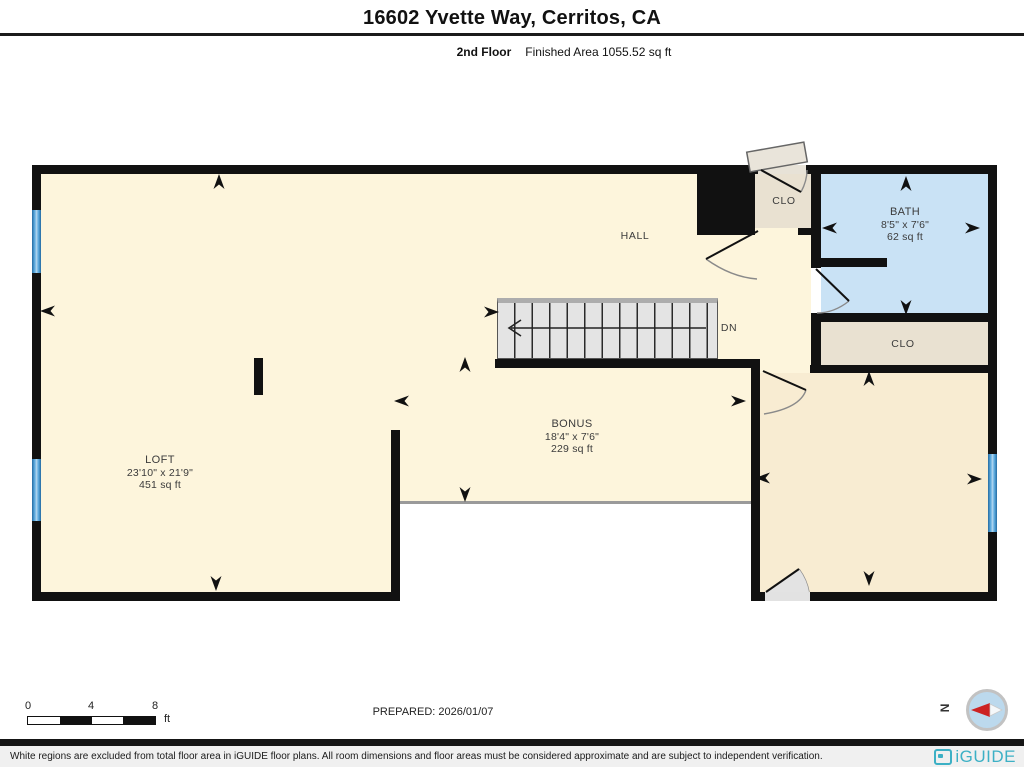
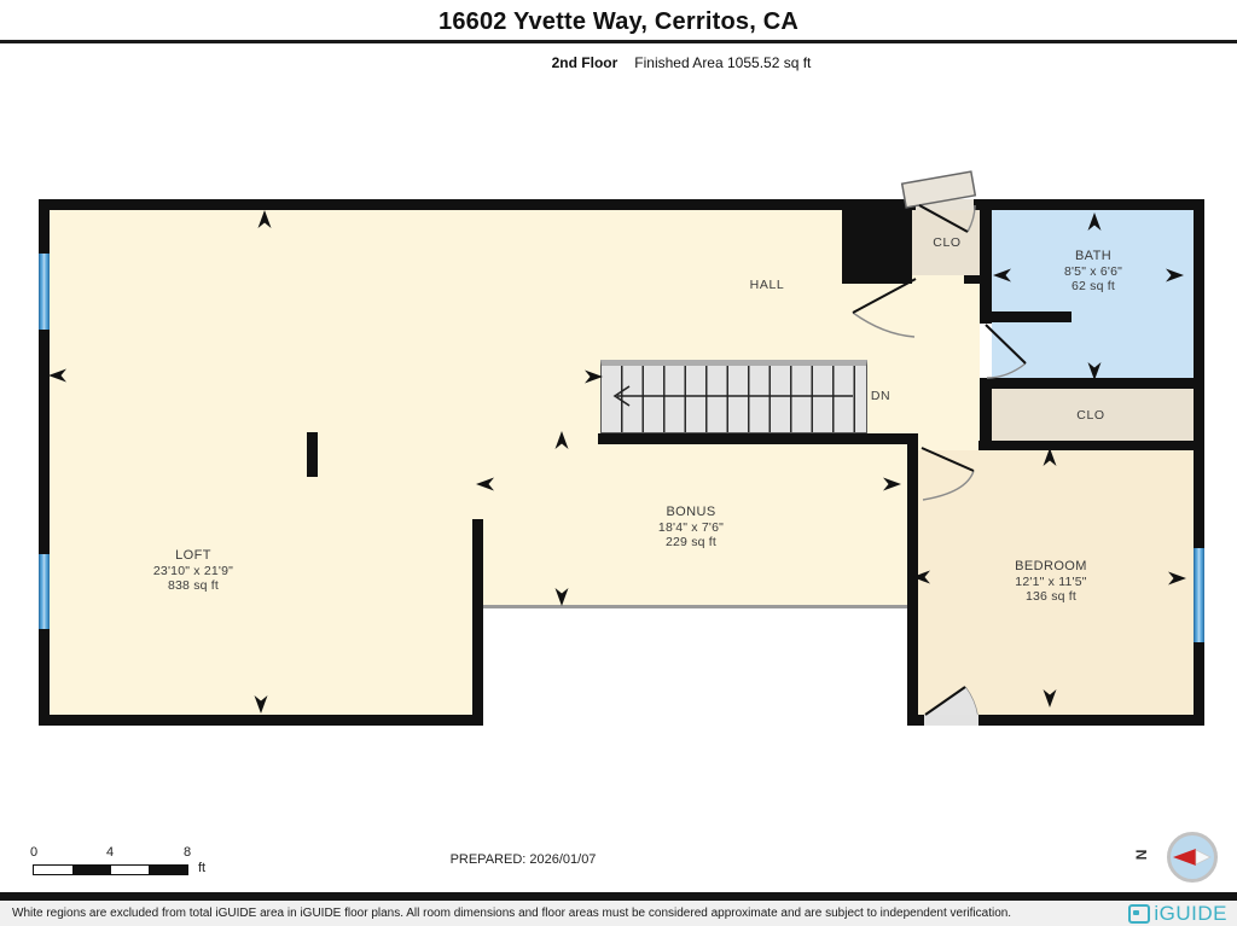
  16602 Yvette Way, Cerritos, CA
  2nd Floor
  Finished Area 1055.52 sq ft
  LOFT
  23'10" x 21'9"
- 451 sq ft
+ 838 sq ft
  BONUS
  18'4" x 7'6"
  229 sq ft
  BATH
- 8'5" x 7'6"
+ 8'5" x 6'6"
  62 sq ft
+ BEDROOM
+ 12'1" x 11'5"
+ 136 sq ft
  HALL
  CLO
  CLO
  DN
  0
  4
  8
  ft
  PREPARED: 2026/01/07
- White regions are excluded from total floor area in iGUIDE floor plans. All room dimensions and floor areas must be considered approximate and are subject to independent verification.
+ White regions are excluded from total iGUIDE area in iGUIDE floor plans. All room dimensions and floor areas must be considered approximate and are subject to independent verification.
  iGUIDE
